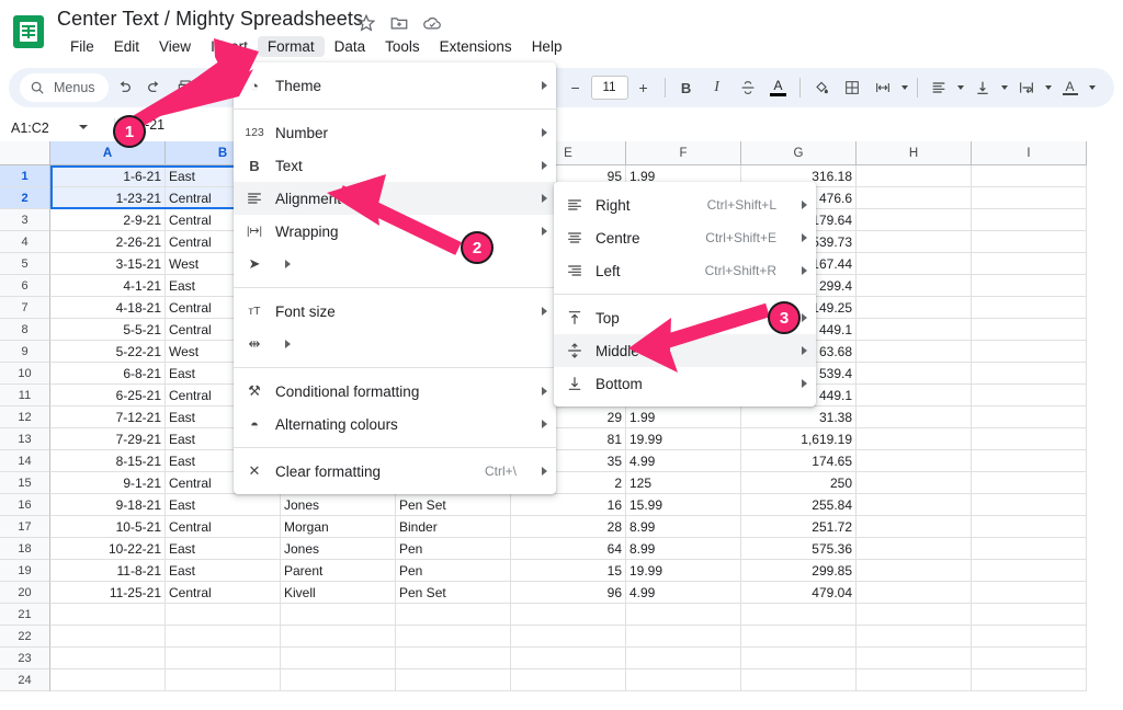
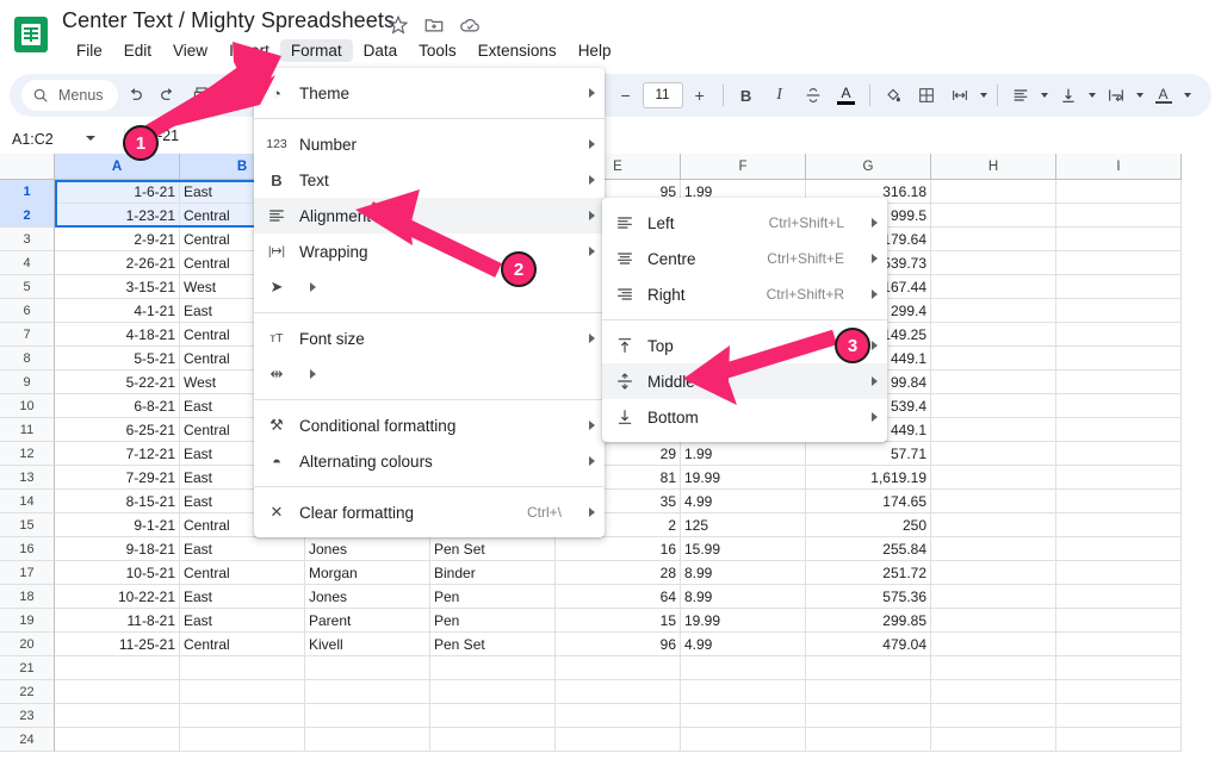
  Center Text / Mighty Spreadsheets
  File
  Edit
  View
  Format
  Data
  Tools
  Extensions
  Help
  Menus
  −
  11
  +
  B
  I
  A
  A
  A1:C2
  A
  B
  E
  F
  G
  H
  I
  1
  2
  3
  4
  5
  6
  7
  8
  9
  10
  11
  12
  13
  14
  15
  16
  17
  18
  19
  20
  21
  22
  23
  24
  1-6-21
  East
  95
  1.99
  316.18
  1-23-21
  Central
- 476.6
+ 999.5
  2-9-21
  Central
  79.64
  2-26-21
  Central
  39.73
  3-15-21
  West
  67.44
  4-1-21
  East
  299.4
  4-18-21
  Central
  49.25
  5-5-21
  Central
  449.1
  5-22-21
  West
- 63.68
+ 99.84
  6-8-21
  East
  539.4
  6-25-21
  Central
  449.1
  7-12-21
  East
  29
  1.99
- 31.38
+ 57.71
  7-29-21
  East
  81
  19.99
  1,619.19
  8-15-21
  East
  35
  4.99
  174.65
  9-1-21
  Central
  2
  125
  250
  9-18-21
  East
  Jones
  Pen Set
  16
  15.99
  255.84
  10-5-21
  Central
  Morgan
  Binder
  28
  8.99
  251.72
  10-22-21
  East
  Jones
  Pen
  64
  8.99
  575.36
  11-8-21
  East
  Parent
  Pen
  15
  19.99
  299.85
  11-25-21
  Central
  Kivell
  Pen Set
  96
  4.99
  479.04
  ◔
  Theme
  123
  Number
  B
  Text
  Alignmen
  |↦|
  Wrapping
  ➤
  ᴛT
  Font size
  ⇹
  ⚒
  Conditional formatting
  ◓
  Alternating colours
  ✕
  Clear formatting
  Ctrl+\
- Right
+ Left
  Ctrl+Shift+L
  Centre
  Ctrl+Shift+E
- Left
+ Right
  Ctrl+Shift+R
  Top
  Middl
  Bottom
  1
  2
  3
